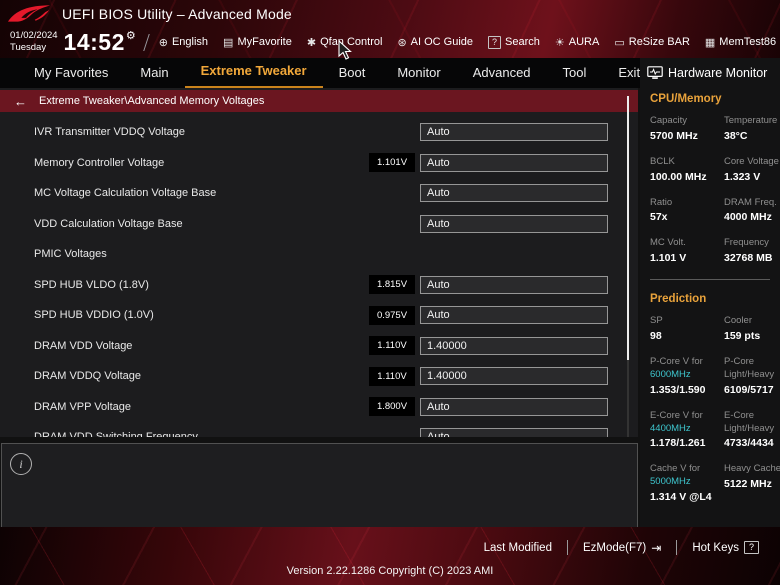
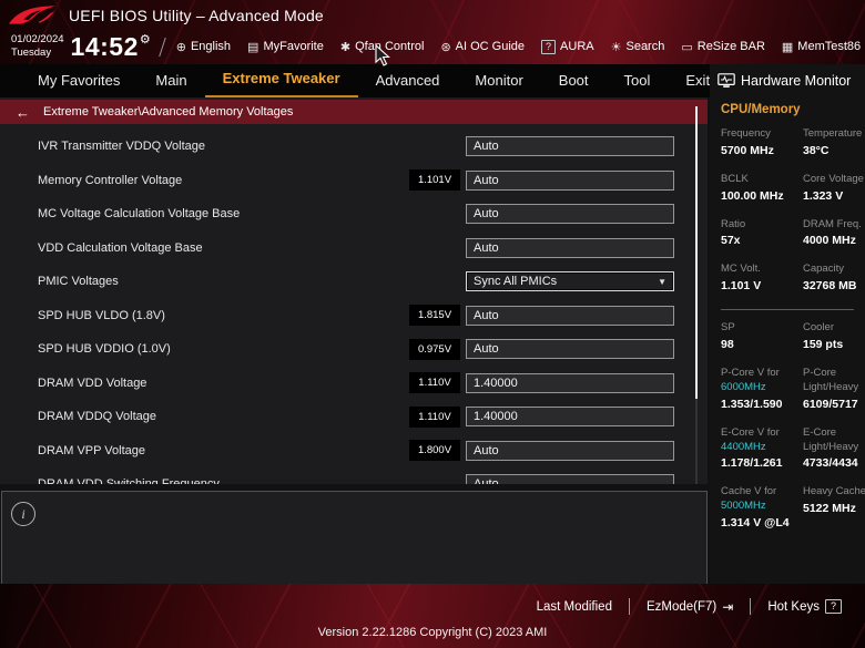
  UEFI BIOS Utility – Advanced Mode
  01/02/2024
  Tuesday
  14:52
  ⚙
  ⊕
  English
  ▤
  MyFavorite
  ✱
  Qfa Control
  ⊛
  AI OC Guide
  ?
- Search
+ AURA
  ☀
- AURA
+ Search
  ▭
  ReSize BAR
  ▦
  MemTest86
  My Favorites
  Main
  Extreme Tweaker
- Boot
+ Advanced
  Monitor
- Advanced
+ Boot
  Tool
  Exit
  ←
  Extreme Tweaker\Advanced Memory Voltages
  IVR Transmitter VDDQ Voltage
  Auto
  Memory Controller Voltage
  1.101V
  Auto
  MC Voltage Calculation Voltage Base
  Auto
  VDD Calculation Voltage Base
  Auto
  PMIC Voltages
+ Sync All PMICs
+ ▼
  SPD HUB VLDO (1.8V)
  1.815V
  Auto
  SPD HUB VDDIO (1.0V)
  0.975V
  Auto
  DRAM VDD Voltage
  1.110V
  1.40000
  DRAM VDDQ Voltage
  1.110V
  1.40000
  DRAM VPP Voltage
  1.800V
  Auto
  i
  Hardware Monitor
  CPU/Memory
- Capacity
+ Frequency
  5700 MHz
  Temperature
  38°C
  BCLK
  100.00 MHz
  Core Voltage
  1.323 V
  Ratio
  57x
  DRAM Freq.
  4000 MHz
  MC Volt.
  1.101 V
- Frequency
+ Capacity
  32768 MB
- Prediction
  SP
  98
  Cooler
  159 pts
  P-Core V for
  6000MHz
  1.353/1.590
  P-Core
  Light/Heavy
  6109/5717
  E-Core V for
  4400MHz
  1.178/1.261
  E-Core
  Light/Heavy
  4733/4434
  Cache V for
  5000MHz
  1.314 V @L4
  Heavy Cache
  5122 MHz
  Last Modified
  EzMode(F7)
  ⇥
  Hot Keys
  ?
  Version 2.22.1286 Copyright (C) 2023 AMI
